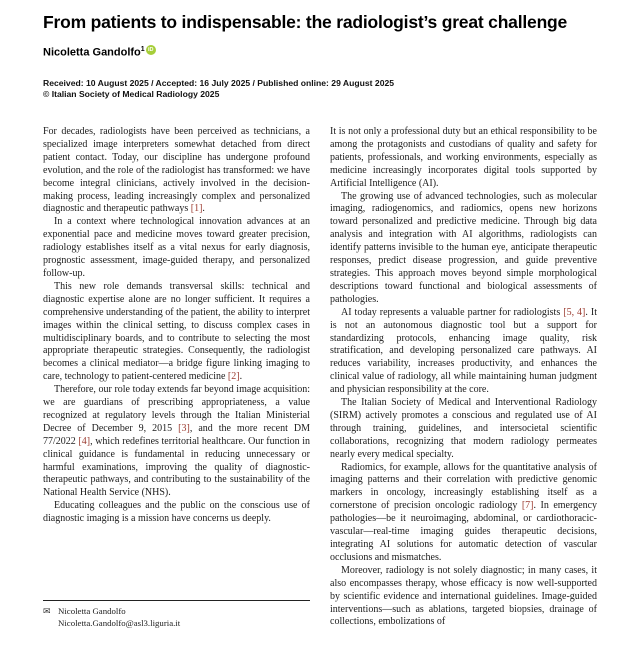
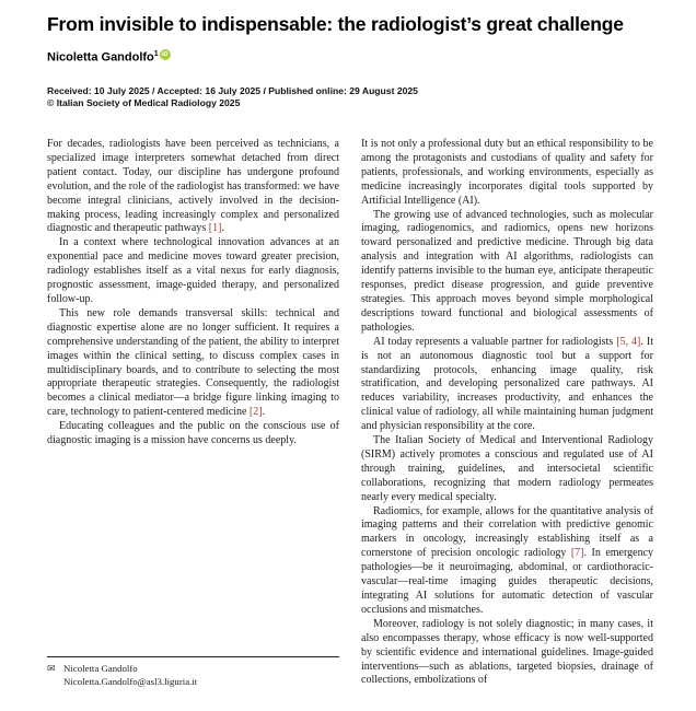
- From patients to indispensable: the radiologist’s great challenge
+ From invisible to indispensable: the radiologist’s great challenge
  Nicoletta Gandolfo
- Received: 10 August 2025 / Accepted: 16 July 2025 / Published online: 29 August 2025
+ Received: 10 July 2025 / Accepted: 16 July 2025 / Published online: 29 August 2025
  © Italian Society of Medical Radiology 2025
  For decades, radiologists have been perceived as technicians, a specialized image interpreters somewhat detached from direct patient contact. Today, our discipline has undergone profound evolution, and the role of the radiologist has transformed: we have become integral clinicians, actively involved in the decision-making process, leading increasingly complex and personalized diagnostic and therapeutic pathways [1].
  In a context where technological innovation advances at an exponential pace and medicine moves toward greater precision, radiology establishes itself as a vital nexus for early diagnosis, prognostic assessment, image-guided therapy, and personalized follow-up.
  This new role demands transversal skills: technical and diagnostic expertise alone are no longer sufficient. It requires a comprehensive understanding of the patient, the ability to interpret images within the clinical setting, to discuss complex cases in multidisciplinary boards, and to contribute to selecting the most appropriate therapeutic strategies. Consequently, the radiologist becomes a clinical mediator—a bridge figure linking imaging to care, technology to patient-centered medicine [2].
- Therefore, our role today extends far beyond image acquisition: we are guardians of prescribing appropriateness, a value recognized at regulatory levels through the Italian Ministerial Decree of December 9, 2015 [3], and the more recent DM 77/2022 [4], which redefines territorial healthcare. Our function in clinical guidance is fundamental in reducing unnecessary or harmful examinations, improving the quality of diagnostic-therapeutic pathways, and contributing to the sustainability of the National Health Service (NHS).
  Educating colleagues and the public on the conscious use of diagnostic imaging is a mission have concerns us deeply.
  It is not only a professional duty but an ethical responsibility to be among the protagonists and custodians of quality and safety for patients, professionals, and working environments, especially as medicine increasingly incorporates digital tools supported by Artificial Intelligence (AI).
  The growing use of advanced technologies, such as molecular imaging, radiogenomics, and radiomics, opens new horizons toward personalized and predictive medicine. Through big data analysis and integration with AI algorithms, radiologists can identify patterns invisible to the human eye, anticipate therapeutic responses, predict disease progression, and guide preventive strategies. This approach moves beyond simple morphological descriptions toward functional and biological assessments of pathologies.
  AI today represents a valuable partner for radiologists [5, 4]. It is not an autonomous diagnostic tool but a support for standardizing protocols, enhancing image quality, risk stratification, and developing personalized care pathways. AI reduces variability, increases productivity, and enhances the clinical value of radiology, all while maintaining human judgment and physician responsibility at the core.
  The Italian Society of Medical and Interventional Radiology (SIRM) actively promotes a conscious and regulated use of AI through training, guidelines, and intersocietal scientific collaborations, recognizing that modern radiology permeates nearly every medical specialty.
  Radiomics, for example, allows for the quantitative analysis of imaging patterns and their correlation with predictive genomic markers in oncology, increasingly establishing itself as a cornerstone of precision oncologic radiology [7]. In emergency pathologies—be it neuroimaging, abdominal, or cardiothoracic-vascular—real-time imaging guides therapeutic decisions, integrating AI solutions for automatic detection of vascular occlusions and mismatches.
  Moreover, radiology is not solely diagnostic; in many cases, it also encompasses therapy, whose efficacy is now well-supported by scientific evidence and international guidelines. Image-guided interventions—such as ablations, targeted biopsies, drainage of collections, embolizations of
  ✉
  Nicoletta Gandolfo
  Nicoletta.Gandolfo@asl3.liguria.it
